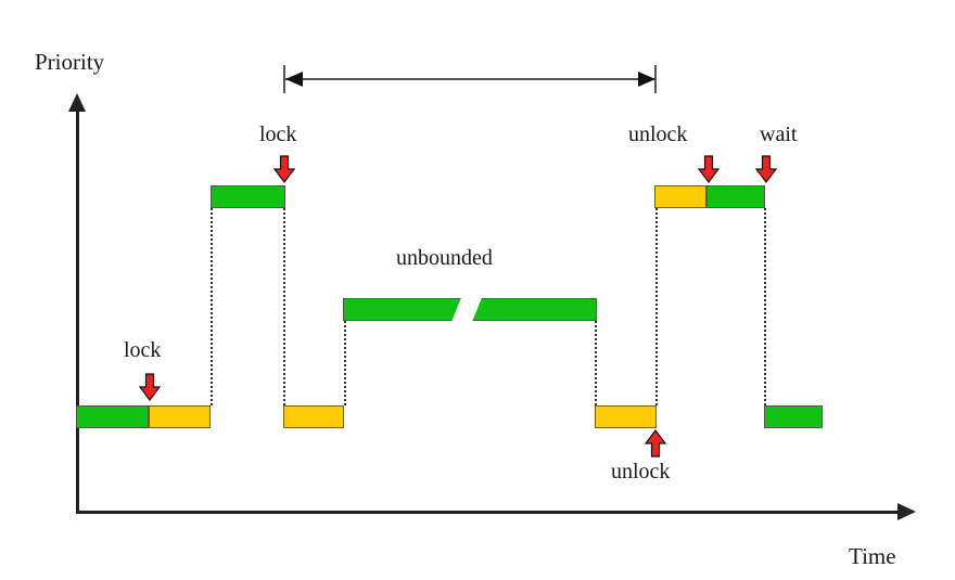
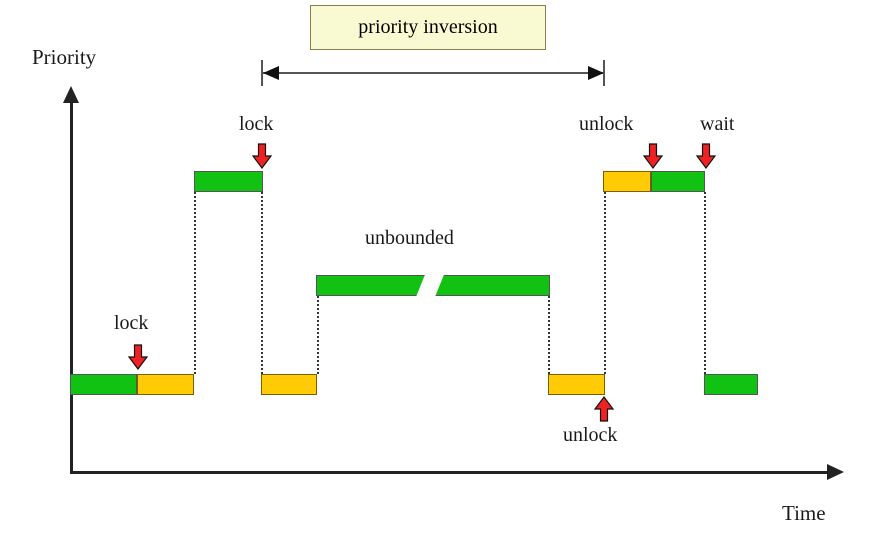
  Priority
  Time
+ priority inversion
  unbounded
  lock
  lock
  unlock
  wait
  unlock
